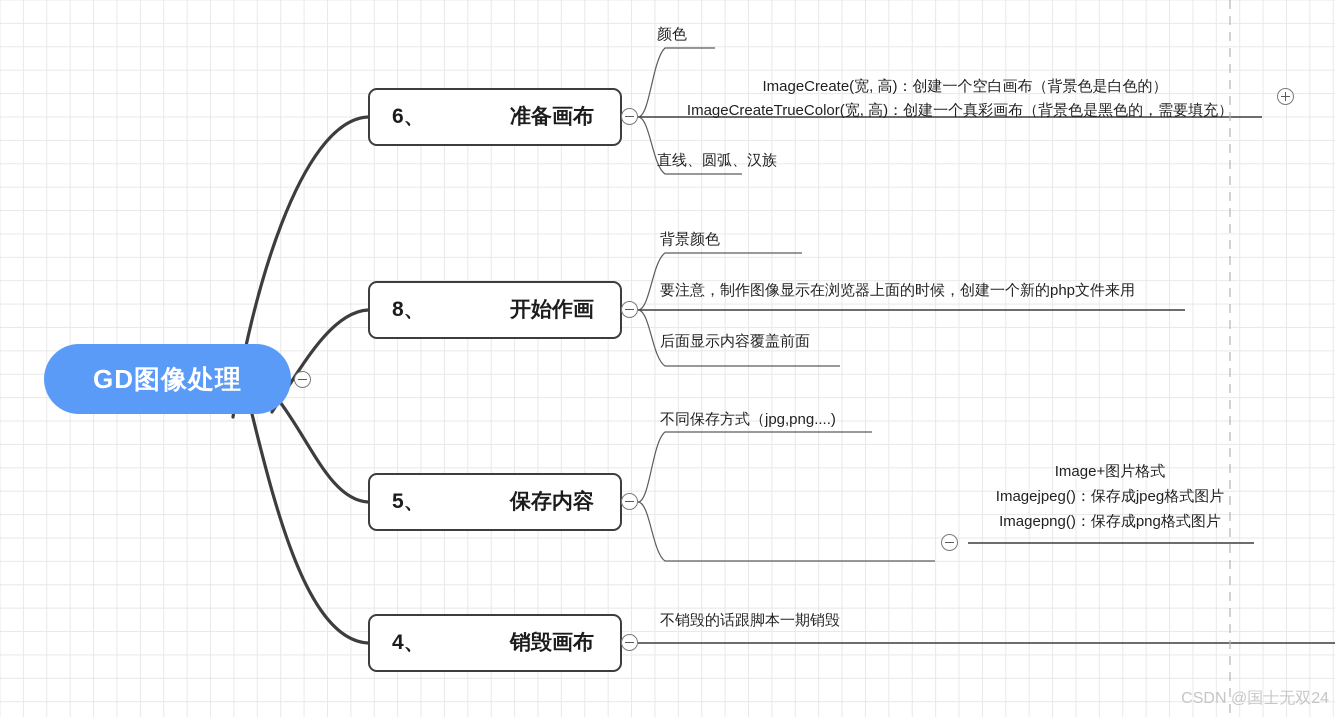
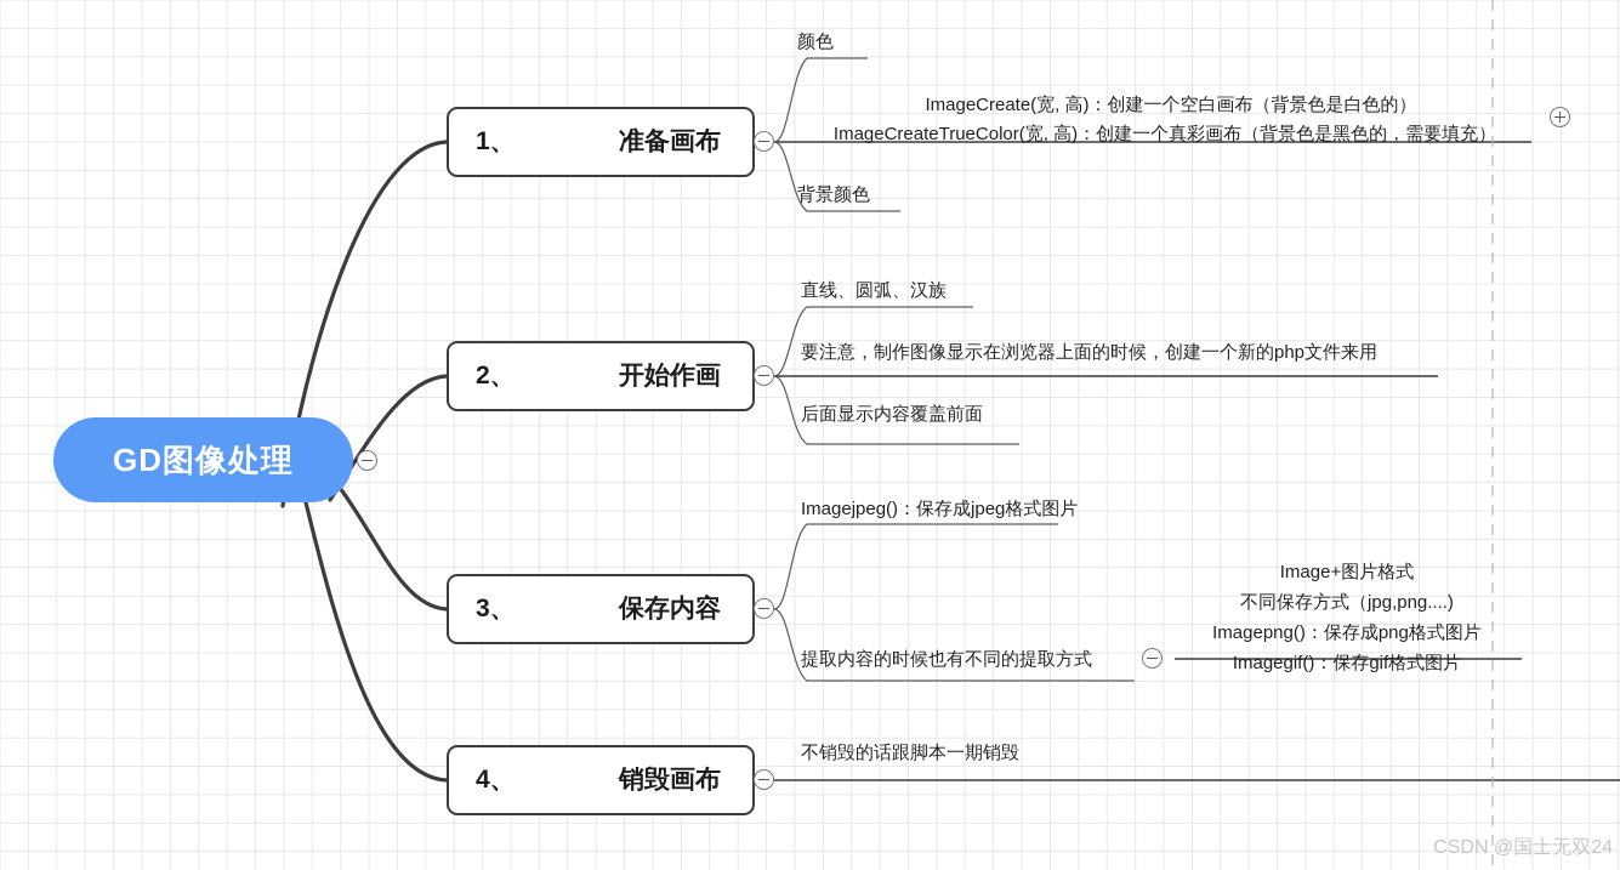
  GD图像处理
- 6、
+ 1、
  准备画布
  颜色
  ImageCreate(宽, 高)：创建一个空白画布（背景色是白色的）
  ImageCreateTrueColor(宽, 高)：创建一个真彩画布（背景色是黑色的，需要填充）
- 直线、圆弧、汉族
+ 背景颜色
- 8、
+ 2、
  开始作画
- 背景颜色
+ 直线、圆弧、汉族
  要注意，制作图像显示在浏览器上面的时候，创建一个新的php文件来用
  后面显示内容覆盖前面
- 5、
+ 3、
  保存内容
- 不同保存方式（jpg,png....)
+ Imagejpeg()：保存成jpeg格式图片
  Image+图片格式
- Imagejpeg()：保存成jpeg格式图片
+ 不同保存方式（jpg,png....)
  Imagepng()：保存成png格式图片
+ Imagegif()：保存gif格式图片
+ 提取内容的时候也有不同的提取方式
  4、
  销毁画布
  不销毁的话跟脚本一期销毁
  CSDN @国士无双24
